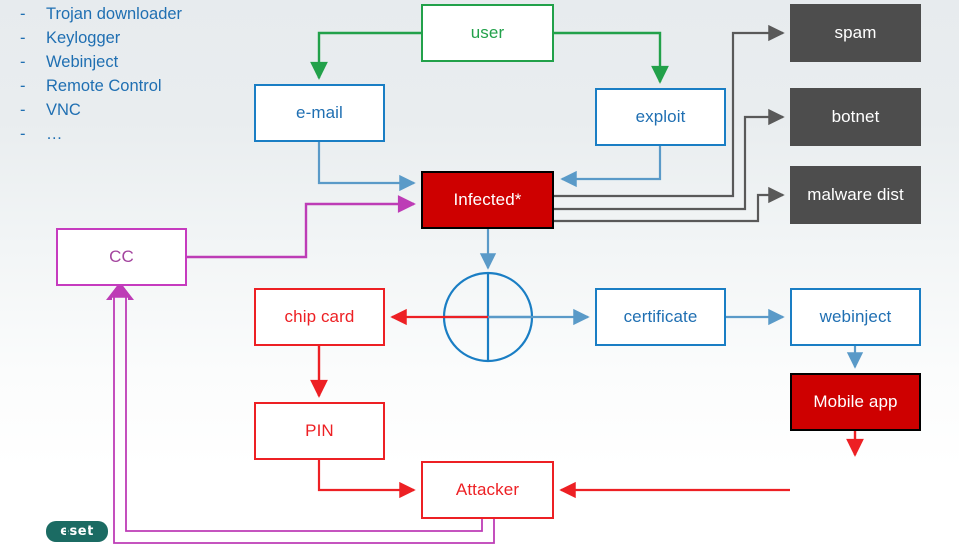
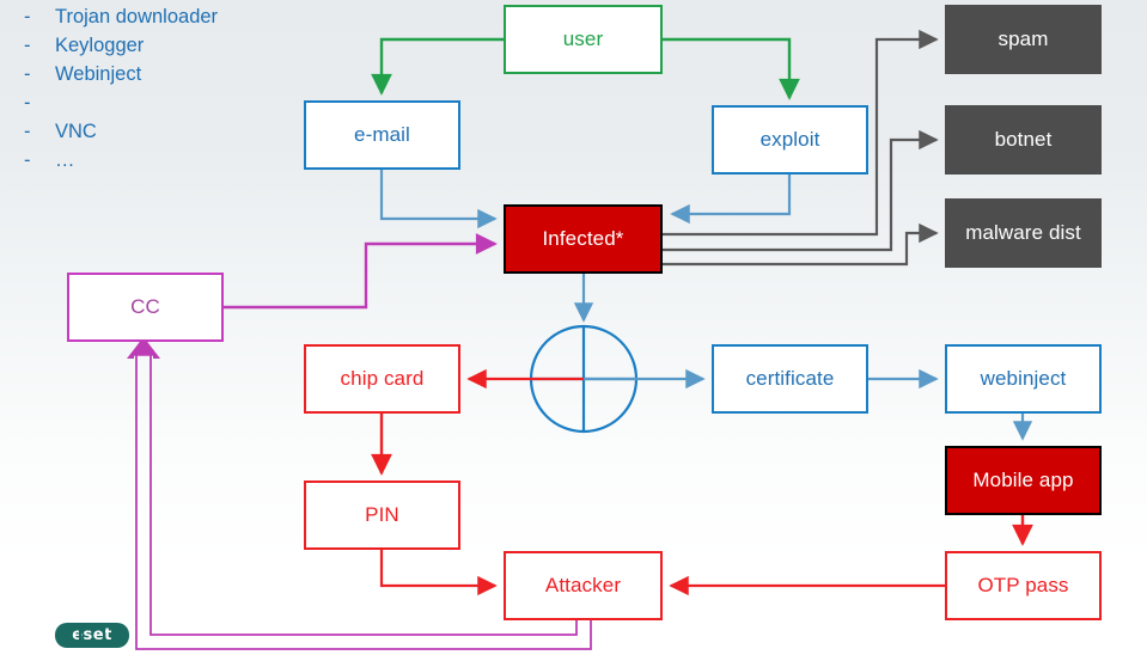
  -
  Trojan downloader
  -
  Keylogger
  -
  Webinject
  -
- Remote Control
  -
  VNC
  -
  …
  user
  e-mail
  exploit
  spam
  botnet
  malware dist
  Infected*
  CC
  chip card
  certificate
  webinject
  Mobile app
  PIN
  Attacker
+ OTP pass
  eset
